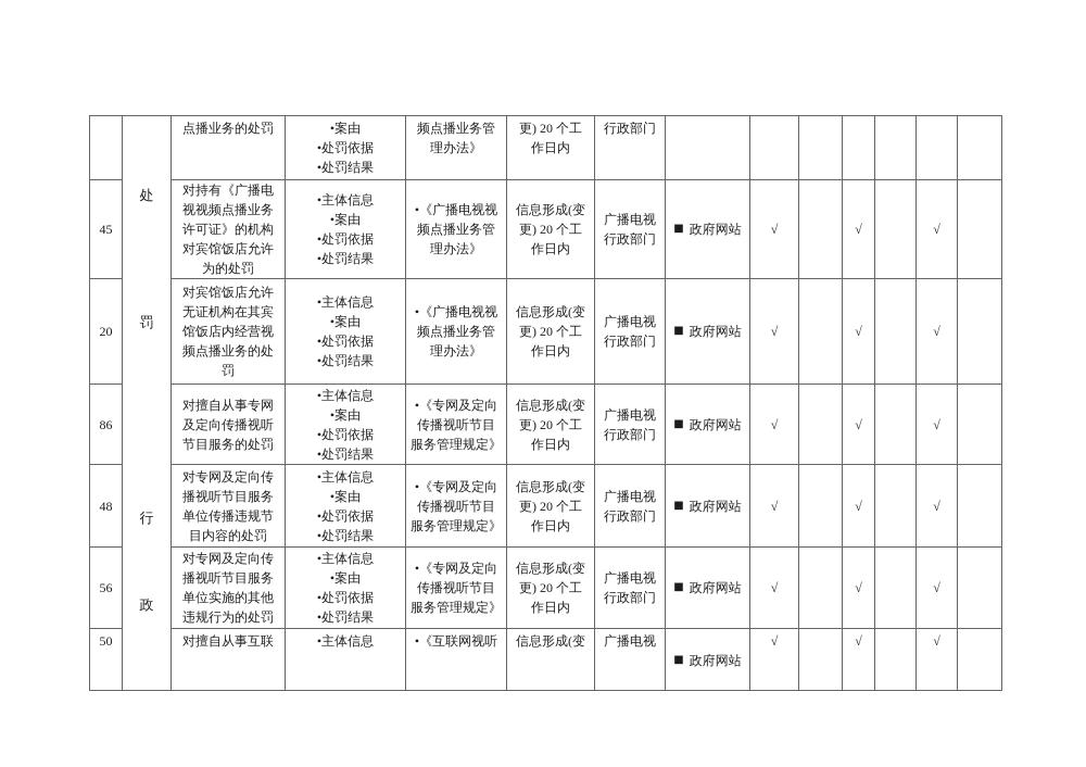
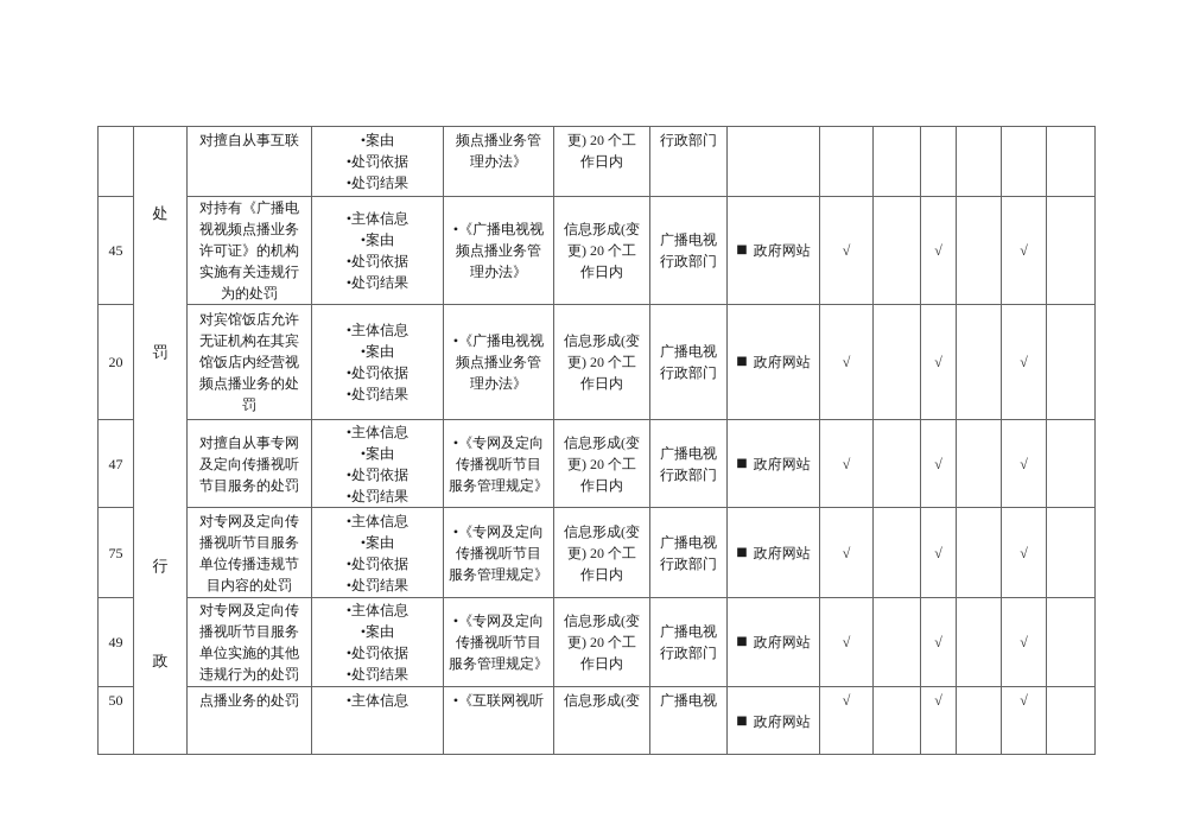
- 	处 罚 行 政	点播业务的处罚	•案由 •处罚依据 •处罚结果	频点播业务管 理办法》	更) 20 个工 作日内	行政部门
+ 	处 罚 行 政	对擅自从事互联	•案由 •处罚依据 •处罚结果	频点播业务管 理办法》	更) 20 个工 作日内	行政部门
- 45	对持有《广播电 视视频点播业务 许可证》的机构 对宾馆饭店允许 为的处罚	•主体信息 •案由 •处罚依据 •处罚结果	•《广播电视视 频点播业务管 理办法》	信息形成(变 更) 20 个工 作日内	广播电视 行政部门	■ 政府网站	√		√		√
+ 45	对持有《广播电 视视频点播业务 许可证》的机构 实施有关违规行 为的处罚	•主体信息 •案由 •处罚依据 •处罚结果	•《广播电视视 频点播业务管 理办法》	信息形成(变 更) 20 个工 作日内	广播电视 行政部门	■ 政府网站	√		√		√
  20	对宾馆饭店允许 无证机构在其宾 馆饭店内经营视 频点播业务的处 罚	•主体信息 •案由 •处罚依据 •处罚结果	•《广播电视视 频点播业务管 理办法》	信息形成(变 更) 20 个工 作日内	广播电视 行政部门	■ 政府网站	√		√		√
- 86	对擅自从事专网 及定向传播视听 节目服务的处罚	•主体信息 •案由 •处罚依据 •处罚结果	•《专网及定向 传播视听节目 服务管理规定》	信息形成(变 更) 20 个工 作日内	广播电视 行政部门	■ 政府网站	√		√		√
+ 47	对擅自从事专网 及定向传播视听 节目服务的处罚	•主体信息 •案由 •处罚依据 •处罚结果	•《专网及定向 传播视听节目 服务管理规定》	信息形成(变 更) 20 个工 作日内	广播电视 行政部门	■ 政府网站	√		√		√
- 48	对专网及定向传 播视听节目服务 单位传播违规节 目内容的处罚	•主体信息 •案由 •处罚依据 •处罚结果	•《专网及定向 传播视听节目 服务管理规定》	信息形成(变 更) 20 个工 作日内	广播电视 行政部门	■ 政府网站	√		√		√
+ 75	对专网及定向传 播视听节目服务 单位传播违规节 目内容的处罚	•主体信息 •案由 •处罚依据 •处罚结果	•《专网及定向 传播视听节目 服务管理规定》	信息形成(变 更) 20 个工 作日内	广播电视 行政部门	■ 政府网站	√		√		√
- 56	对专网及定向传 播视听节目服务 单位实施的其他 违规行为的处罚	•主体信息 •案由 •处罚依据 •处罚结果	•《专网及定向 传播视听节目 服务管理规定》	信息形成(变 更) 20 个工 作日内	广播电视 行政部门	■ 政府网站	√		√		√
+ 49	对专网及定向传 播视听节目服务 单位实施的其他 违规行为的处罚	•主体信息 •案由 •处罚依据 •处罚结果	•《专网及定向 传播视听节目 服务管理规定》	信息形成(变 更) 20 个工 作日内	广播电视 行政部门	■ 政府网站	√		√		√
- 50	对擅自从事互联	•主体信息	•《互联网视听	信息形成(变	广播电视	■ 政府网站	√		√		√
+ 50	点播业务的处罚	•主体信息	•《互联网视听	信息形成(变	广播电视	■ 政府网站	√		√		√
